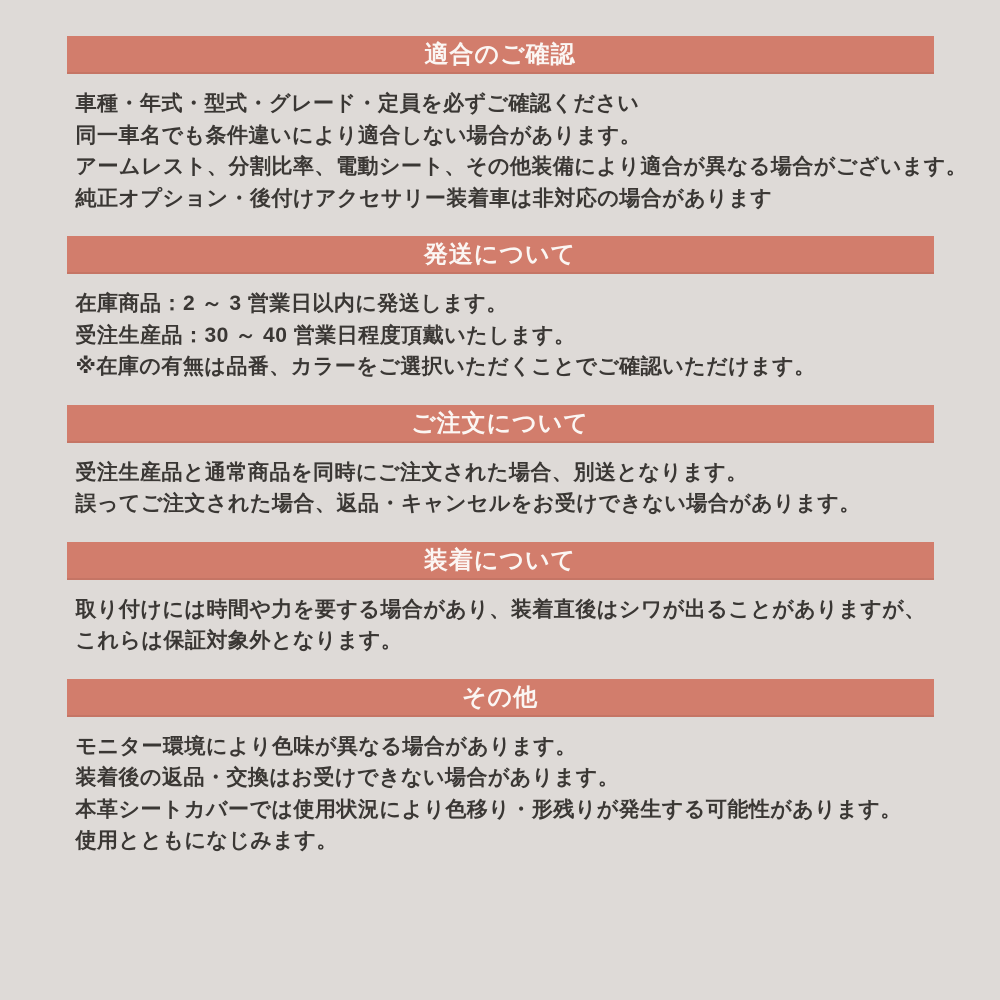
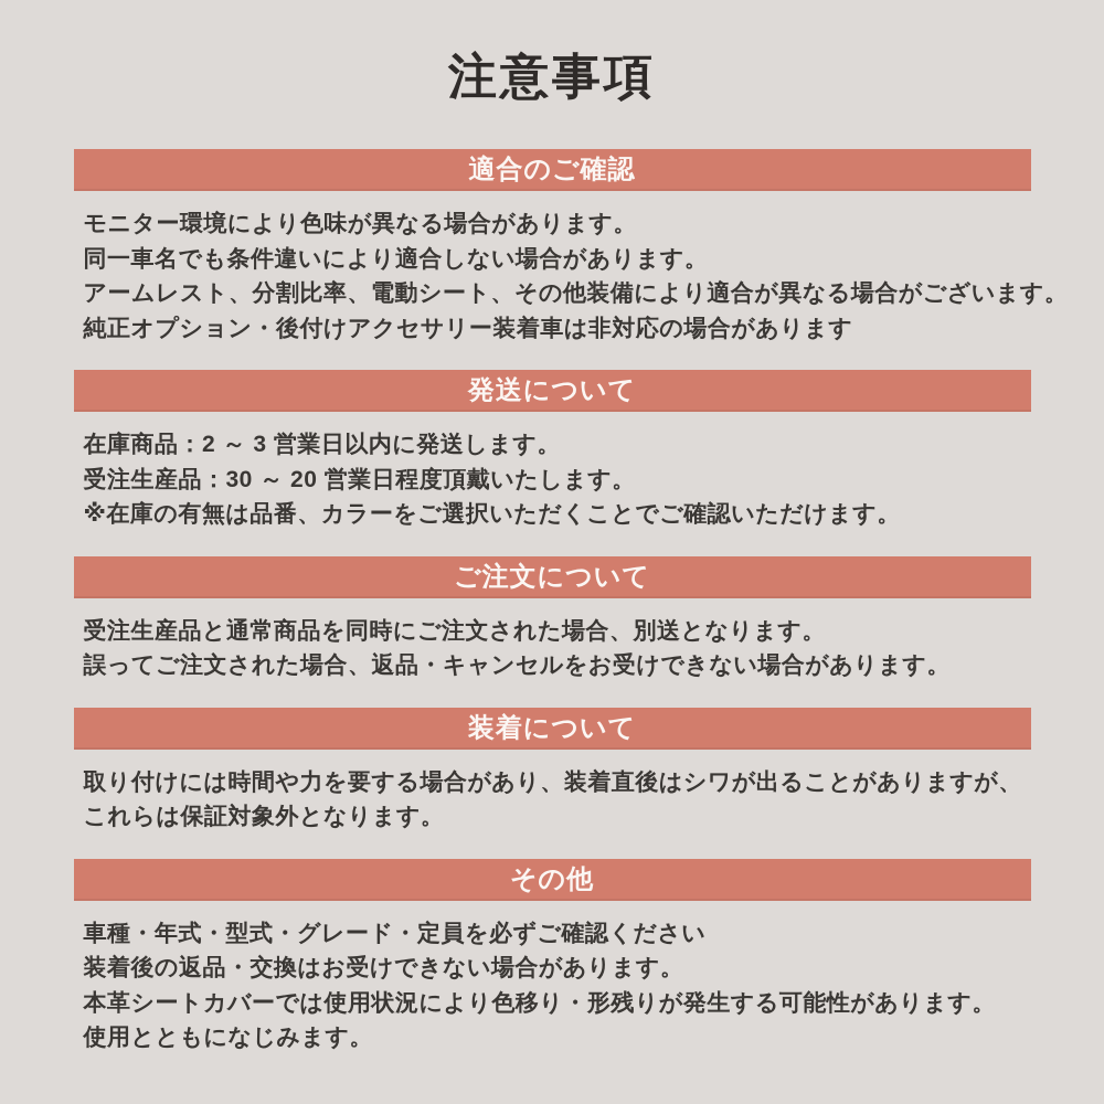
+ 注意事項
  適合のご確認
- 車種・年式・型式・グレード・定員を必ずご確認ください
+ モニター環境により色味が異なる場合があります。
  同一車名でも条件違いにより適合しない場合があります。
  アームレスト、分割比率、電動シート、その他装備により適合が異なる場合がございます。
  純正オプション・後付けアクセサリー装着車は非対応の場合があります
  発送について
  在庫商品：2 ～ 3 営業日以内に発送します。
- 受注生産品：30 ～ 40 営業日程度頂戴いたします。
+ 受注生産品：30 ～ 20 営業日程度頂戴いたします。
  ※在庫の有無は品番、カラーをご選択いただくことでご確認いただけます。
  ご注文について
  受注生産品と通常商品を同時にご注文された場合、別送となります。
  誤ってご注文された場合、返品・キャンセルをお受けできない場合があります。
  装着について
  取り付けには時間や力を要する場合があり、装着直後はシワが出ることがありますが、
  これらは保証対象外となります。
  その他
- モニター環境により色味が異なる場合があります。
+ 車種・年式・型式・グレード・定員を必ずご確認ください
  装着後の返品・交換はお受けできない場合があります。
  本革シートカバーでは使用状況により色移り・形残りが発生する可能性があります。
  使用とともになじみます。
